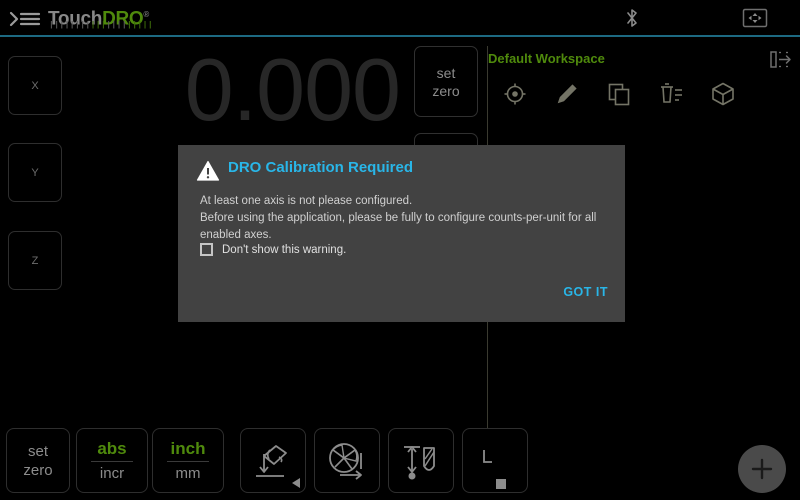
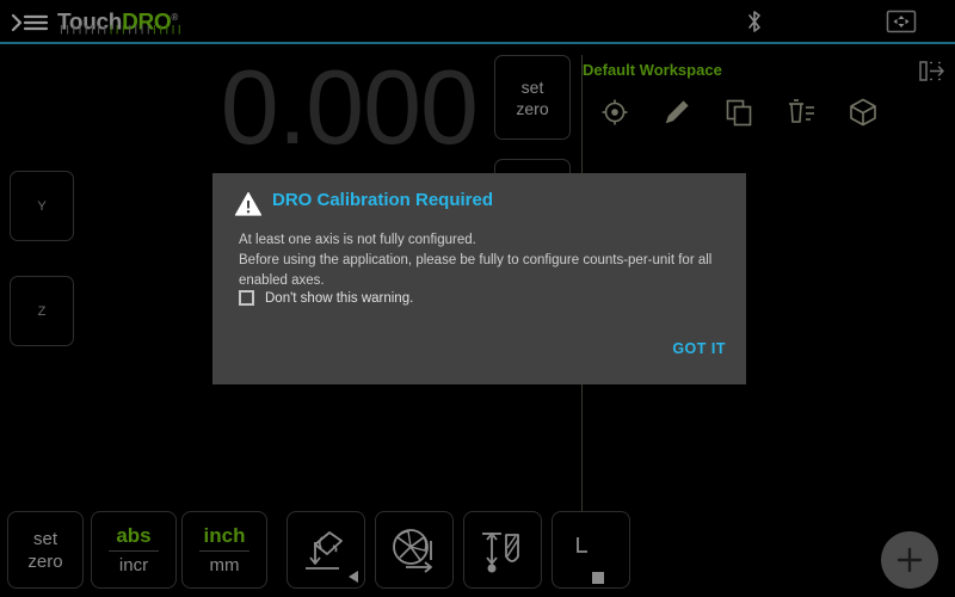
  TouchDRO®
  ||||||||||||||||||||
- X
  Y
  Z
  0.000
  set
  zero
  Default Workspace
  set
  zero
  abs
  incr
  inch
  mm
  DRO Calibration Required
- At least one axis is not please configured.
+ At least one axis is not fully configured.
  Before using the application, please be fully to configure counts-per-unit for all enabled axes.
  Don't show this warning.
  GOT IT
